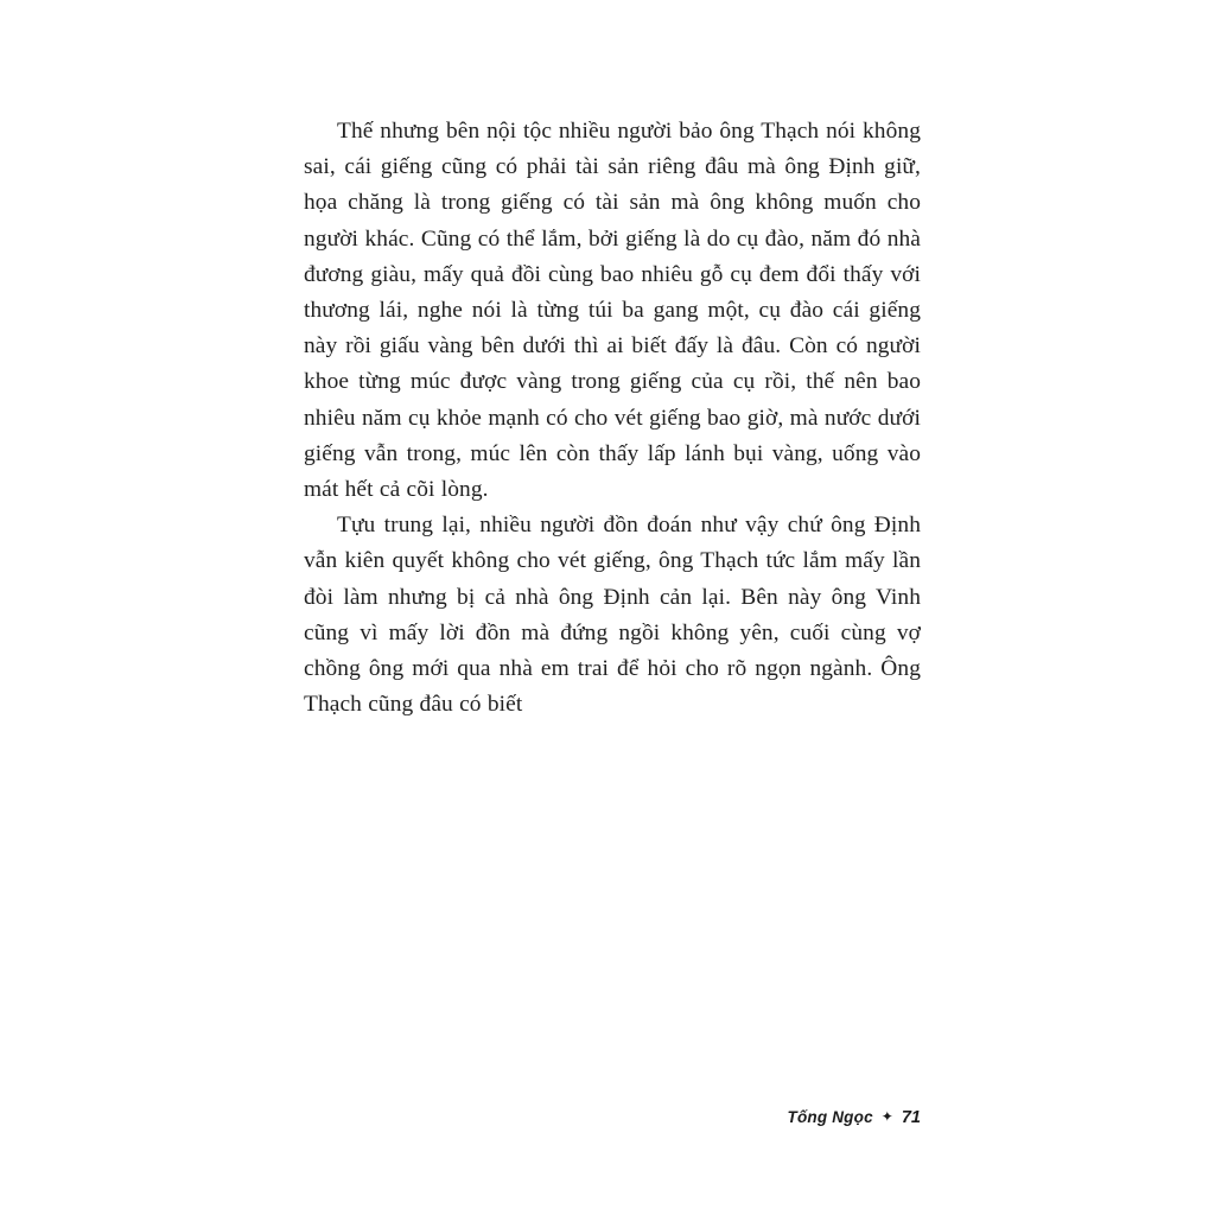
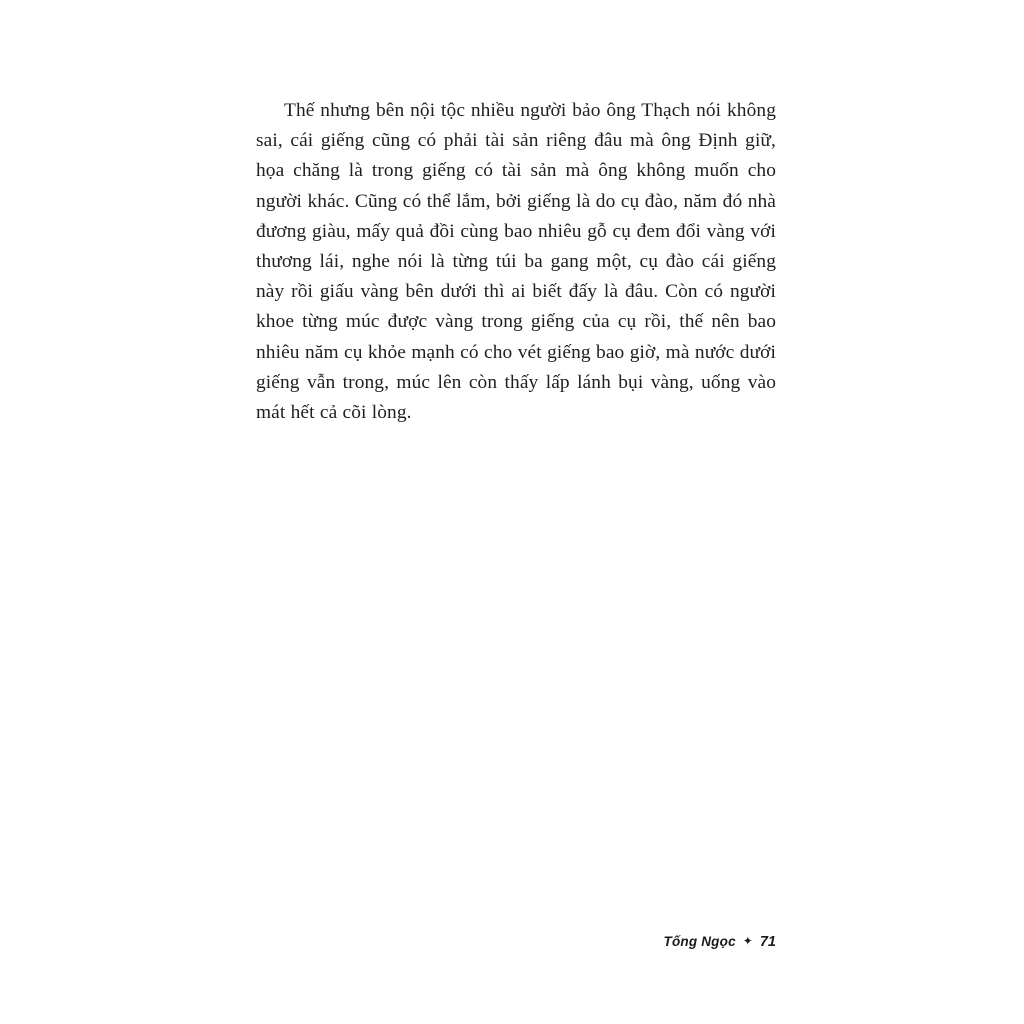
- Thế nhưng bên nội tộc nhiều người bảo ông Thạch nói không sai, cái giếng cũng có phải tài sản riêng đâu mà ông Định giữ, họa chăng là trong giếng có tài sản mà ông không muốn cho người khác. Cũng có thể lắm, bởi giếng là do cụ đào, năm đó nhà đương giàu, mấy quả đồi cùng bao nhiêu gỗ cụ đem đổi thấy với thương lái, nghe nói là từng túi ba gang một, cụ đào cái giếng này rồi giấu vàng bên dưới thì ai biết đấy là đâu. Còn có người khoe từng múc được vàng trong giếng của cụ rồi, thế nên bao nhiêu năm cụ khỏe mạnh có cho vét giếng bao giờ, mà nước dưới giếng vẫn trong, múc lên còn thấy lấp lánh bụi vàng, uống vào mát hết cả cõi lòng.
+ Thế nhưng bên nội tộc nhiều người bảo ông Thạch nói không sai, cái giếng cũng có phải tài sản riêng đâu mà ông Định giữ, họa chăng là trong giếng có tài sản mà ông không muốn cho người khác. Cũng có thể lắm, bởi giếng là do cụ đào, năm đó nhà đương giàu, mấy quả đồi cùng bao nhiêu gỗ cụ đem đổi vàng với thương lái, nghe nói là từng túi ba gang một, cụ đào cái giếng này rồi giấu vàng bên dưới thì ai biết đấy là đâu. Còn có người khoe từng múc được vàng trong giếng của cụ rồi, thế nên bao nhiêu năm cụ khỏe mạnh có cho vét giếng bao giờ, mà nước dưới giếng vẫn trong, múc lên còn thấy lấp lánh bụi vàng, uống vào mát hết cả cõi lòng.
- Tựu trung lại, nhiều người đồn đoán như vậy chứ ông Định vẫn kiên quyết không cho vét giếng, ông Thạch tức lắm mấy lần đòi làm nhưng bị cả nhà ông Định cản lại. Bên này ông Vinh cũng vì mấy lời đồn mà đứng ngồi không yên, cuối cùng vợ chồng ông mới qua nhà em trai để hỏi cho rõ ngọn ngành. Ông Thạch cũng đâu có biết
  Tống Ngọc
  ✦
  71
